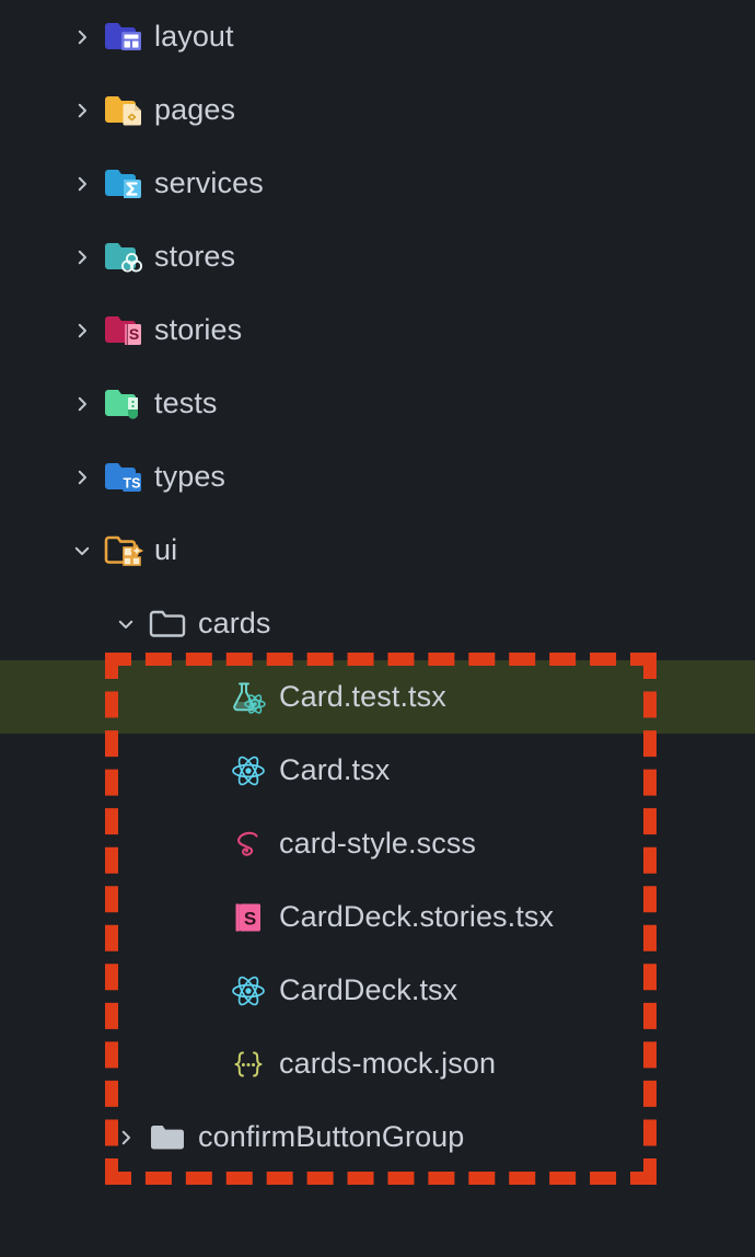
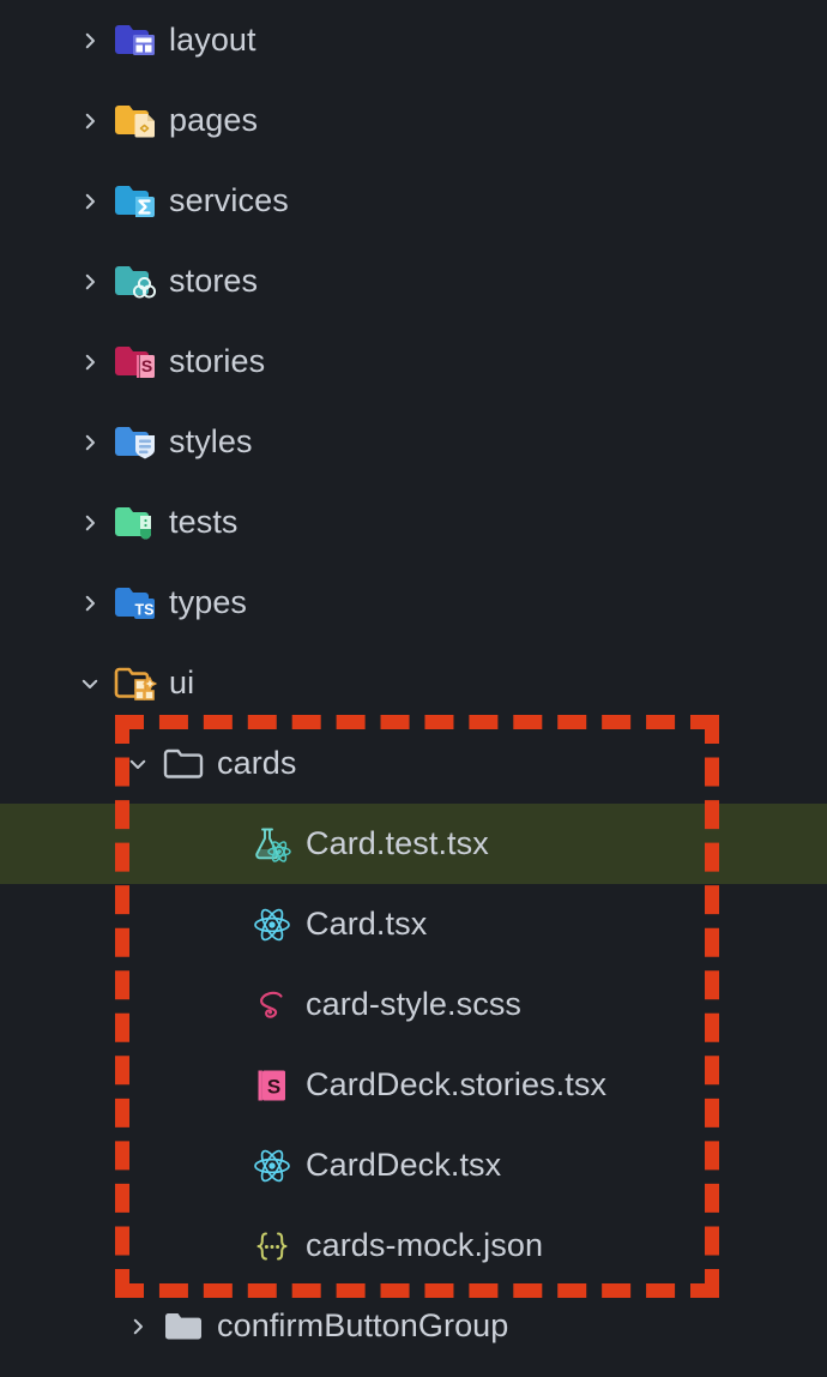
  layout
  pages
  services
  stores
  S
  stories
+ styles
  tests
  TS
  types
  ui
  cards
  Card.test.tsx
  Card.tsx
  card-style.scss
  S
  CardDeck.stories.tsx
  CardDeck.tsx
  cards-mock.json
  confirmButtonGroup
